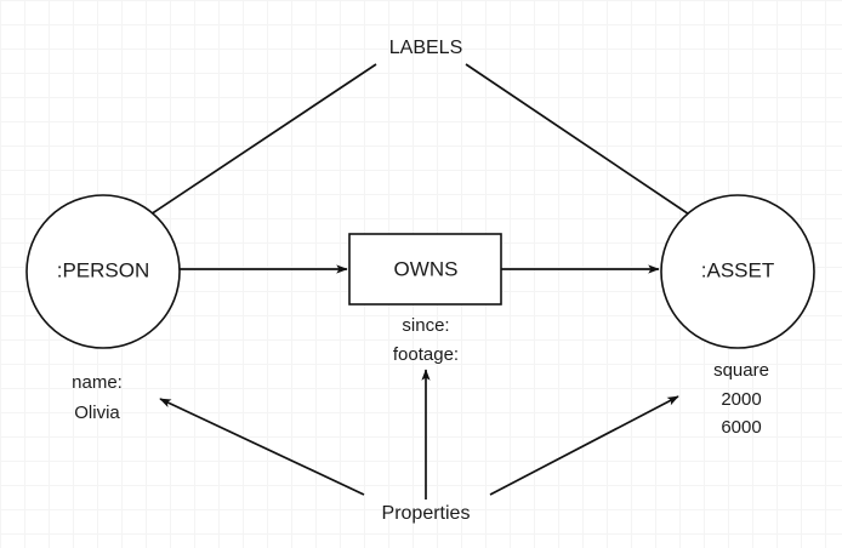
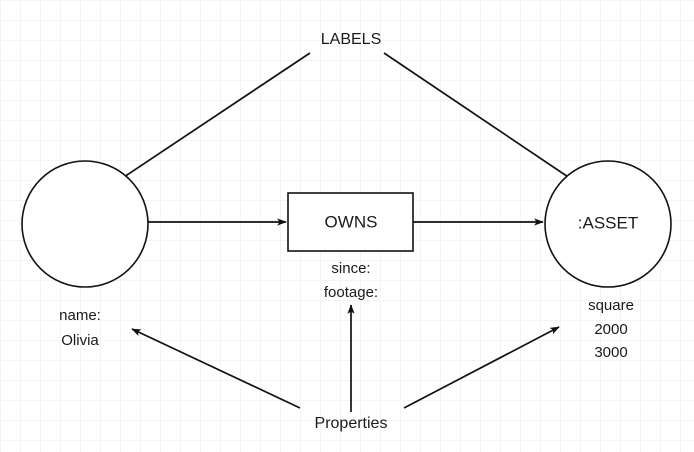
- :PERSON
  :ASSET
  OWNS
  name:
  Olivia
  since:
  footage:
  square
  2000
- 6000
+ 3000
  LABELS
  Properties
